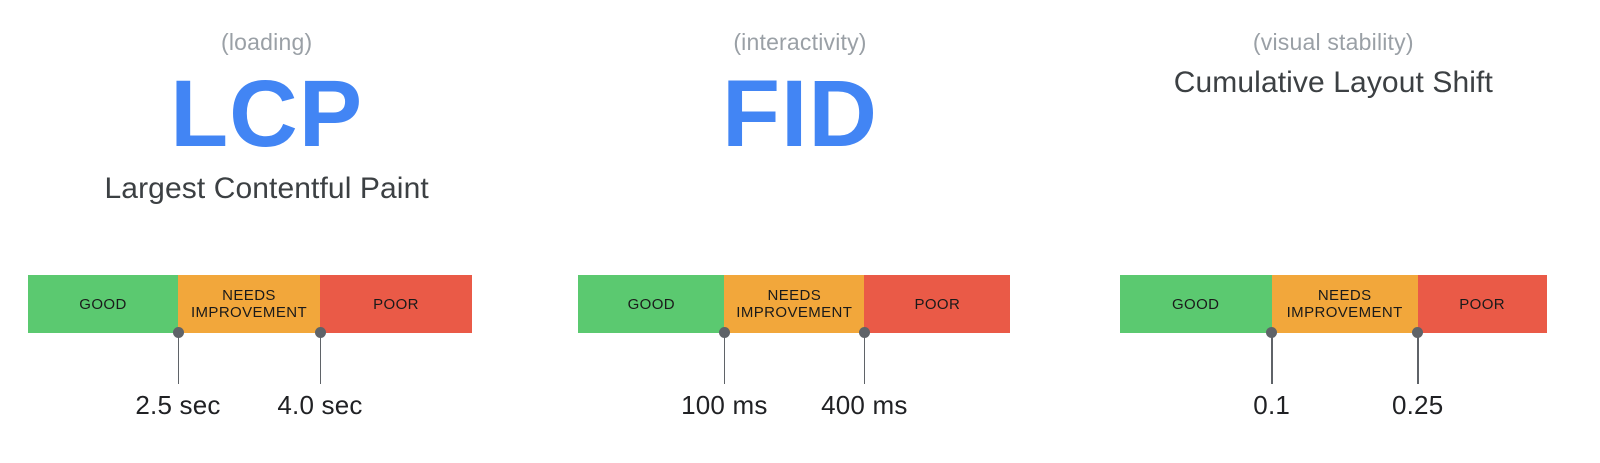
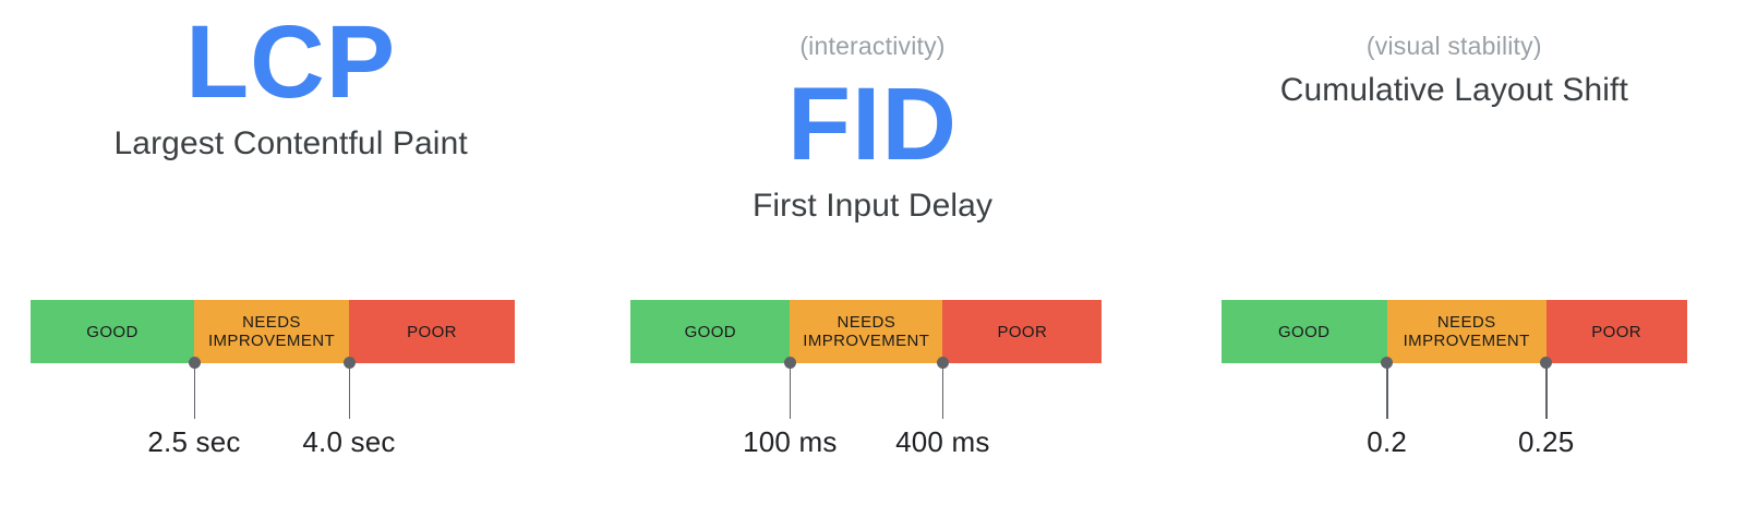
- (loading)
  LCP
  Largest Contentful Paint
  GOOD
  NEEDS IMPROVEMENT
  POOR
  2.5 sec
  4.0 sec
  (interactivity)
  FID
+ First Input Delay
  GOOD
  NEEDS IMPROVEMENT
  POOR
  100 ms
  400 ms
  (visual stability)
  Cumulative Layout Shift
  GOOD
  NEEDS IMPROVEMENT
  POOR
- 0.1
+ 0.2
  0.25
